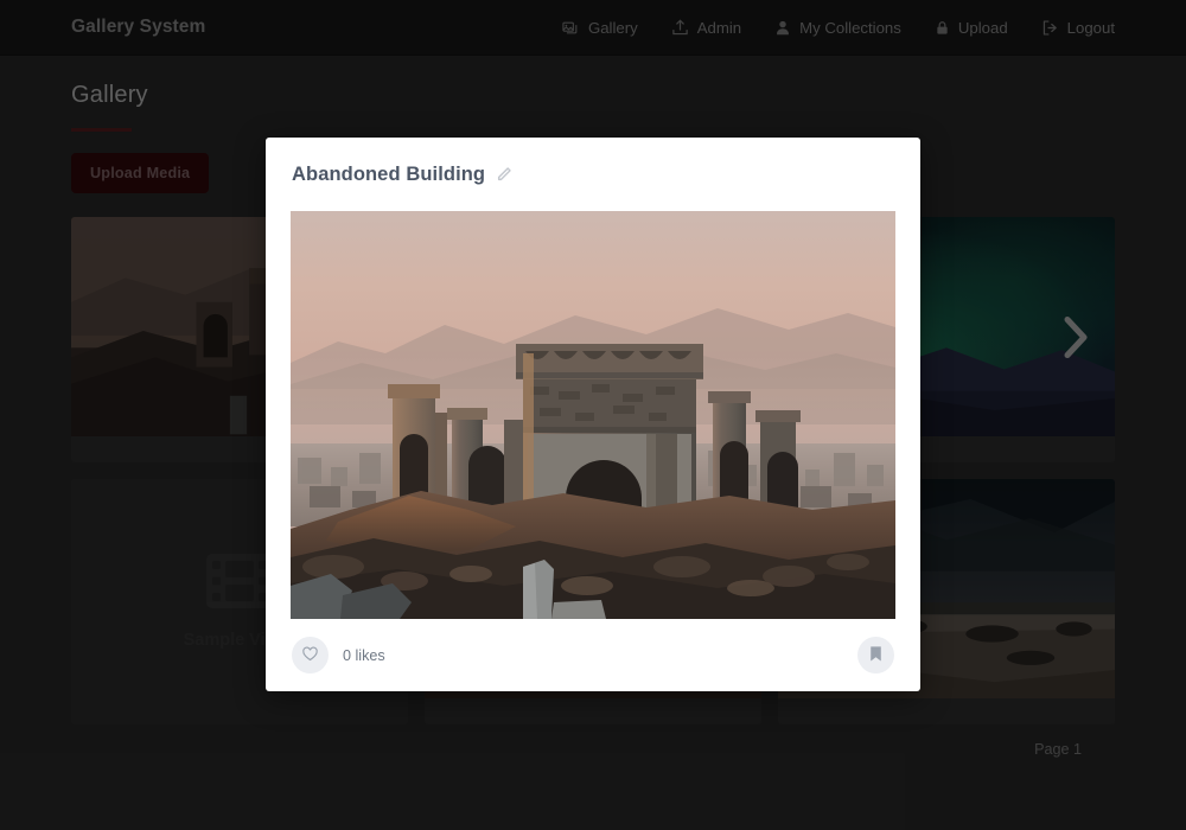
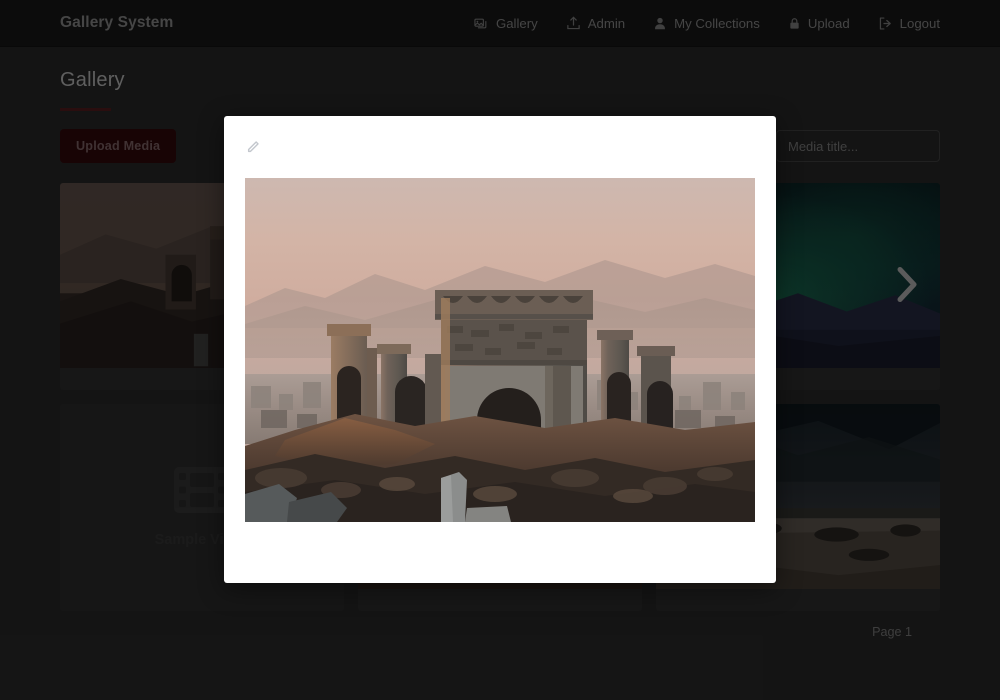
  Gallery System
  Gallery
  Admin
  My Collections
  Upload
  Logout
  Gallery
  Upload Media
+ Media title...
  Page 1
- Abandoned Building
- 0 likes
